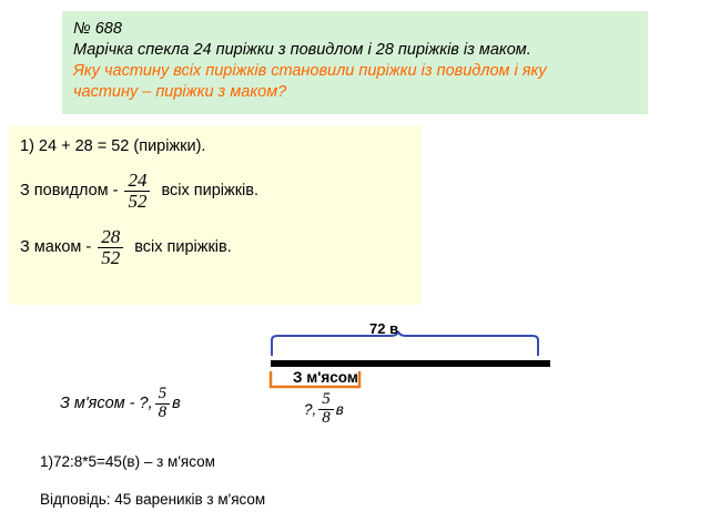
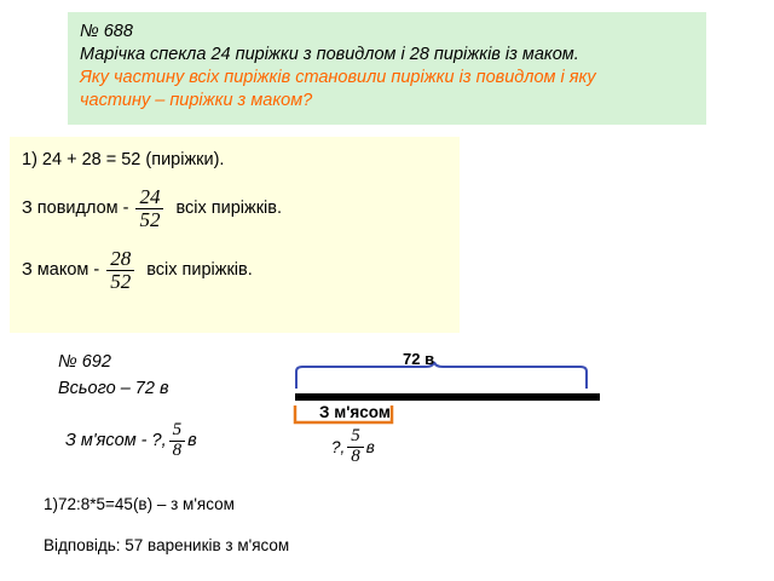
  № 688
  Марічка спекла 24 пиріжки з повидлом і 28 пиріжків із маком.
  Яку частину всіх пиріжків становили пиріжки із повидлом і яку
  частину – пиріжки з маком?
  1) 24 + 28 = 52 (пиріжки).
  З повидлом -
  24
  52
  всіх пиріжків.
  З маком -
  28
  52
  всіх пиріжків.
+ № 692
+ Всього – 72 в
  З м'ясом - ?,
  5
  8
  в
  72 в
  З м'ясом
  ?,
  5
  8
  в
  1)72:8*5=45(в) – з м'ясом
- Відповідь: 45 вареників з м'ясом
+ Відповідь: 57 вареників з м'ясом
